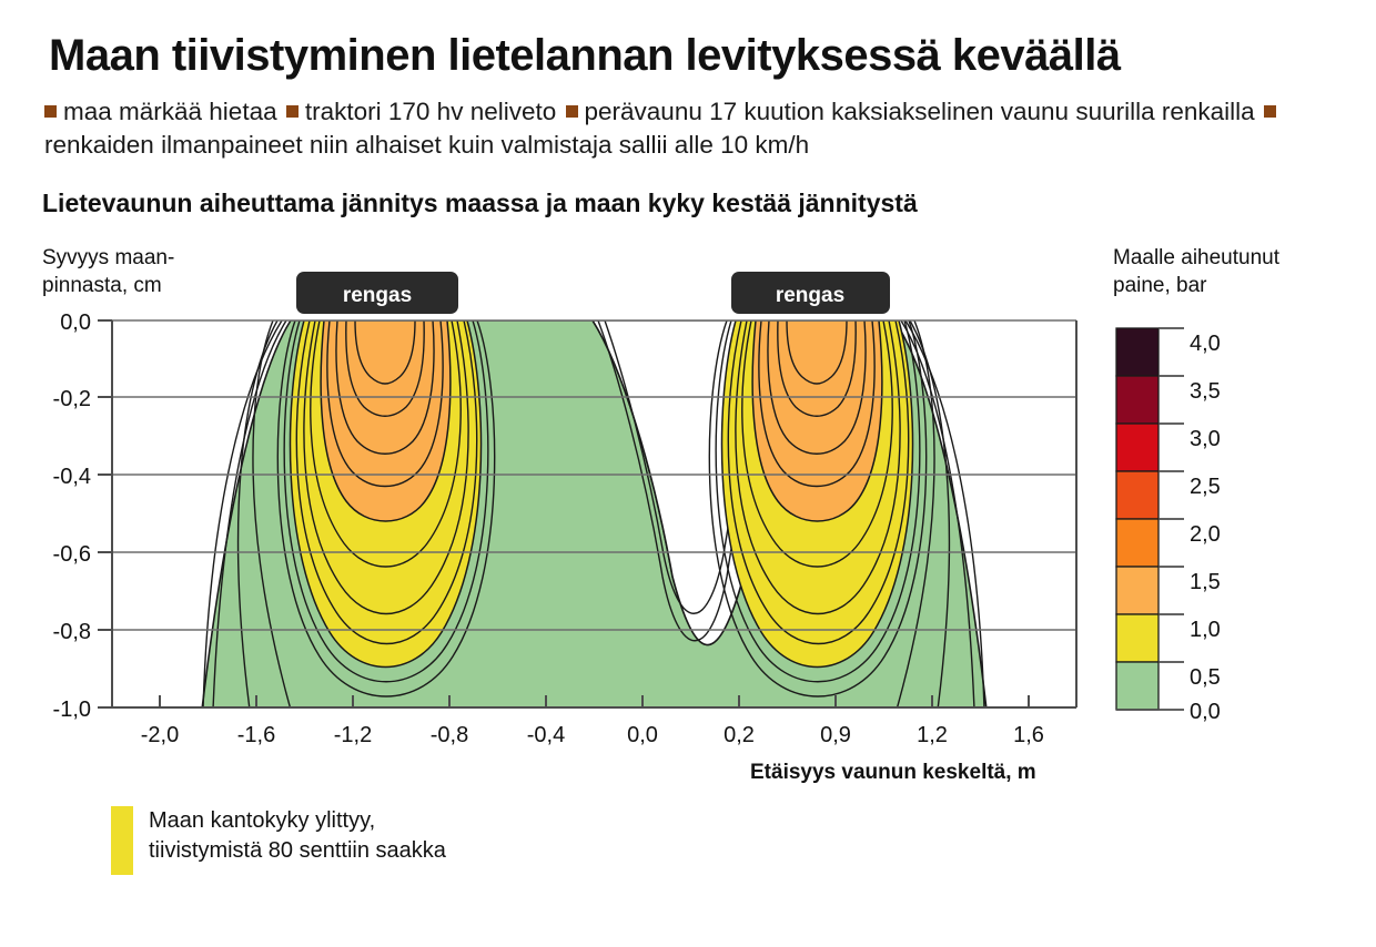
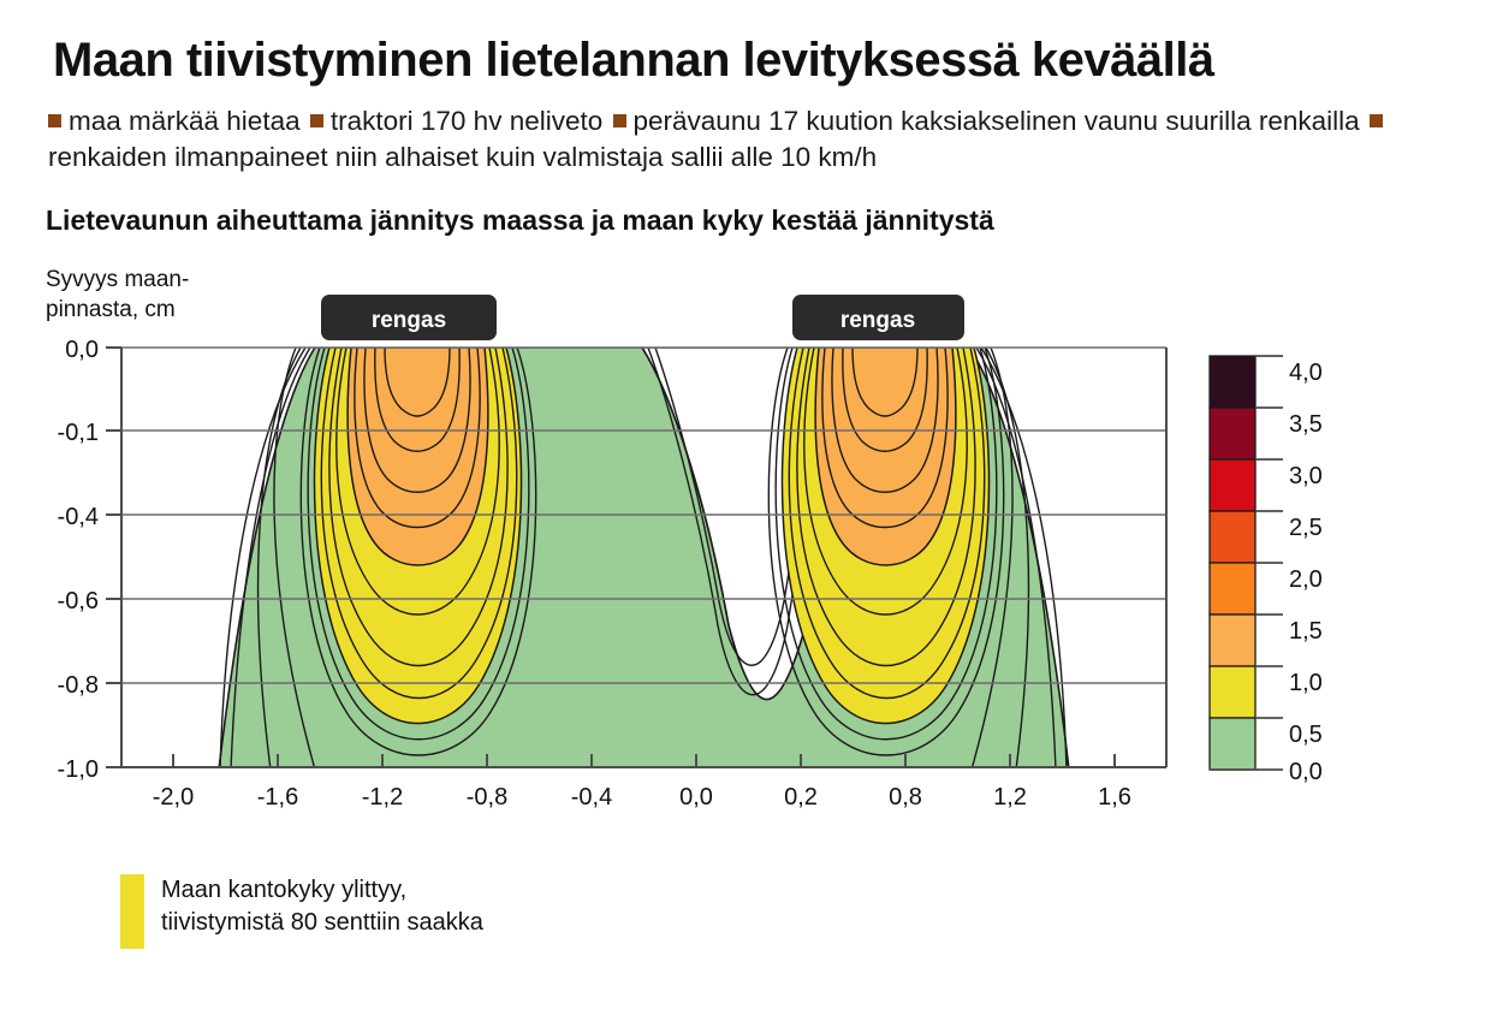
  Maan tiivistyminen lietelannan levityksessä keväällä
  maa märkää hietaa traktori 170 hv neliveto perävaunu 17 kuution kaksiakselinen vaunu suurilla renkailla renkaiden ilmanpaineet niin alhaiset kuin valmistaja sallii alle 10 km/h
  Lietevaunun aiheuttama jännitys maassa ja maan kyky kestää jännitystä
  Syvyys maan-
  pinnasta, cm
- Maalle aiheutunut
- paine, bar
- Etäisyys vaunun keskeltä, m
  0,0
- -0,2
+ -0,1
  -0,4
  -0,6
  -0,8
  -1,0
  -2,0
  -1,6
  -1,2
  -0,8
  -0,4
  0,0
  0,2
- 0,9
+ 0,8
  1,2
  1,6
  rengas
  rengas
  4,0
  3,5
  3,0
  2,5
  2,0
  1,5
  1,0
  0,5
  0,0
  Maan kantokyky ylittyy, tiivistymistä 80 senttiin saakka
